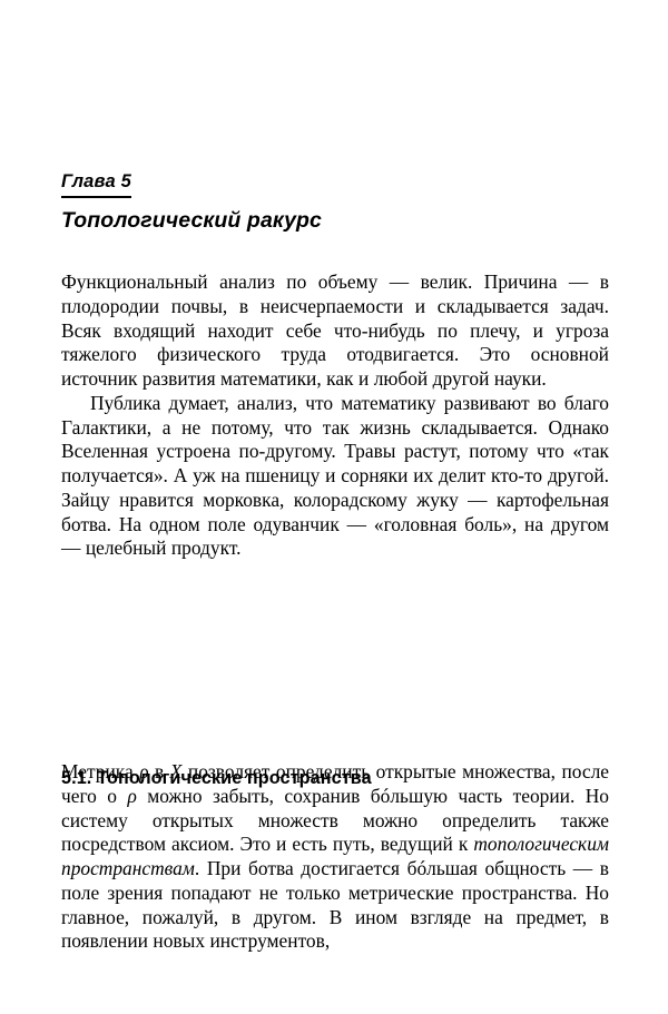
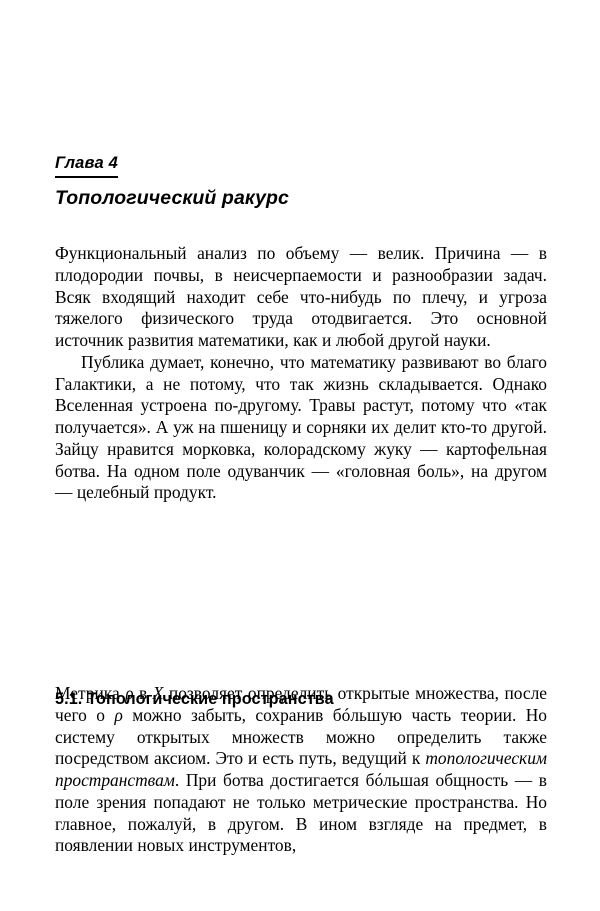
- Глава 5
+ Глава 4
  Топологический ракурс
- Функциональный анализ по объему — велик. Причина — в плодородии почвы, в неисчерпаемости и складывается задач. Всяк входящий находит себе что-нибудь по плечу, и угроза тяжелого физического труда отодвигается. Это основной источник развития математики, как и любой другой науки.
+ Функциональный анализ по объему — велик. Причина — в плодородии почвы, в неисчерпаемости и разнообразии задач. Всяк входящий находит себе что-нибудь по плечу, и угроза тяжелого физического труда отодвигается. Это основной источник развития математики, как и любой другой науки.
- Публика думает, анализ, что математику развивают во благо Галактики, а не потому, что так жизнь складывается. Однако Вселенная устроена по-другому. Травы растут, потому что «так получается». А уж на пшеницу и сорняки их делит кто-то другой. Зайцу нравится морковка, колорадскому жуку — картофельная ботва. На одном поле одуванчик — «головная боль», на другом — целебный продукт.
+ Публика думает, конечно, что математику развивают во благо Галактики, а не потому, что так жизнь складывается. Однако Вселенная устроена по-другому. Травы растут, потому что «так получается». А уж на пшеницу и сорняки их делит кто-то другой. Зайцу нравится морковка, колорадскому жуку — картофельная ботва. На одном поле одуванчик — «головная боль», на другом — целебный продукт.
  5.1. Топологические пространства
  Метрика ρ в X позволяет определить открытые множества, после чего о ρ можно забыть, сохранив бóльшую часть теории. Но систему открытых множеств можно определить также посредством аксиом. Это и есть путь, ведущий к топологическим пространствам. При ботва достигается бóльшая общность — в поле зрения попадают не только метрические пространства. Но главное, пожалуй, в другом. В ином взгляде на предмет, в появлении новых инструментов,
